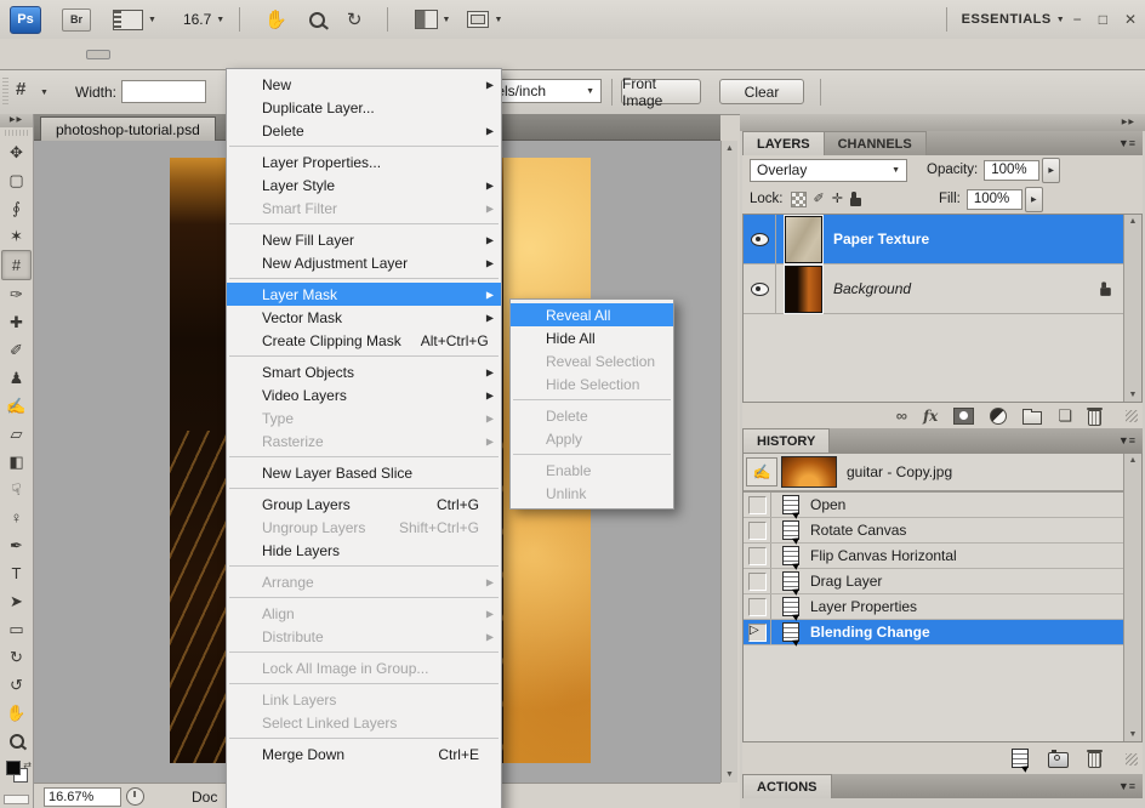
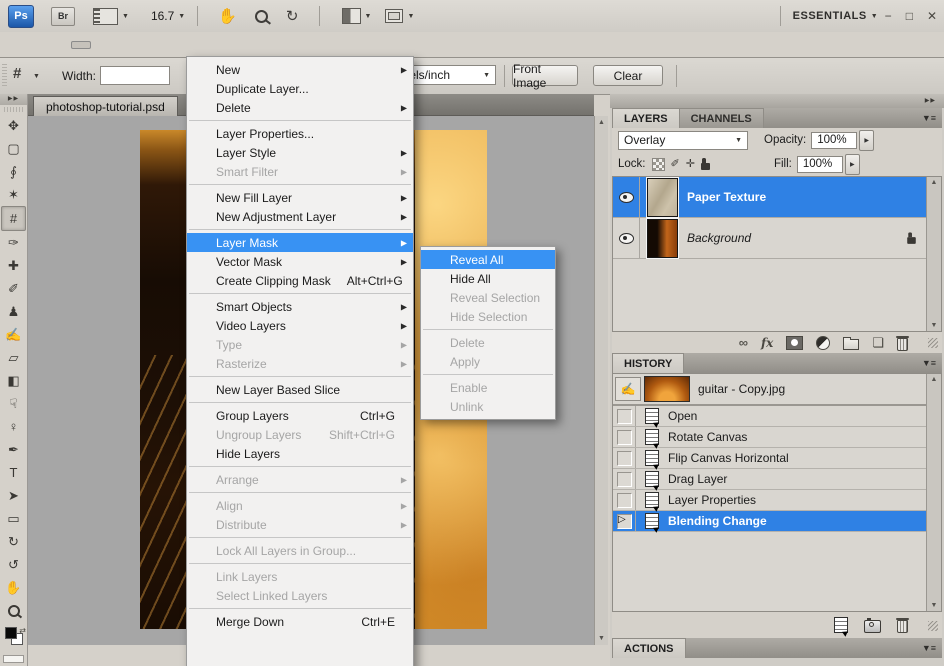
  Ps
  Br
  16.7
  ✋
  ↻
  ESSENTIALS
  −
  □
  ✕
  #
  Width:
  Front Image
  Clear
  ✥
  ▢
  ∮
  ✶
  #
  ✑
  ✚
  ✐
  ♟
  ✍
  ▱
  ◧
  ☟
  ♀
  ✒
  T
  ➤
  ▭
  ↻
  ↺
  ✋
  ⇄
  photoshop-tutorial.psd
- 16.67%
- Doc
  LAYERS
  CHANNELS
  ▼≡
  Overlay
  Opacity:
  100%
  Lock:
  ✐
  ✛
  Fill:
  100%
  Paper Texture
  Background
  ∞
  fx
  ❏
  HISTORY
  ▼≡
  ✍
  guitar - Copy.jpg
  Open
  Rotate Canvas
  Flip Canvas Horizontal
  Drag Layer
  Layer Properties
  ▷
  Blending Change
  ACTIONS
  ▼≡
  New
  ▶
  Duplicate Layer...
  Delete
  ▶
  Layer Properties...
  Layer Style
  ▶
  Smart Filter
  ▶
  New Fill Layer
  ▶
  New Adjustment Layer
  ▶
  Layer Mask
  ▶
  Vector Mask
  ▶
  Create Clipping Mask
  Alt+Ctrl+G
  Smart Objects
  ▶
  Video Layers
  ▶
  Type
  ▶
  Rasterize
  ▶
  New Layer Based Slice
  Group Layers
  Ctrl+G
  Ungroup Layers
  Shift+Ctrl+G
  Hide Layers
  Arrange
  ▶
  Align
  ▶
  Distribute
  ▶
- Lock All Image in Group...
+ Lock All Layers in Group...
  Link Layers
  Select Linked Layers
  Merge Down
  Ctrl+E
  Reveal All
  Hide All
  Reveal Selection
  Hide Selection
  Delete
  Apply
  Enable
  Unlink
